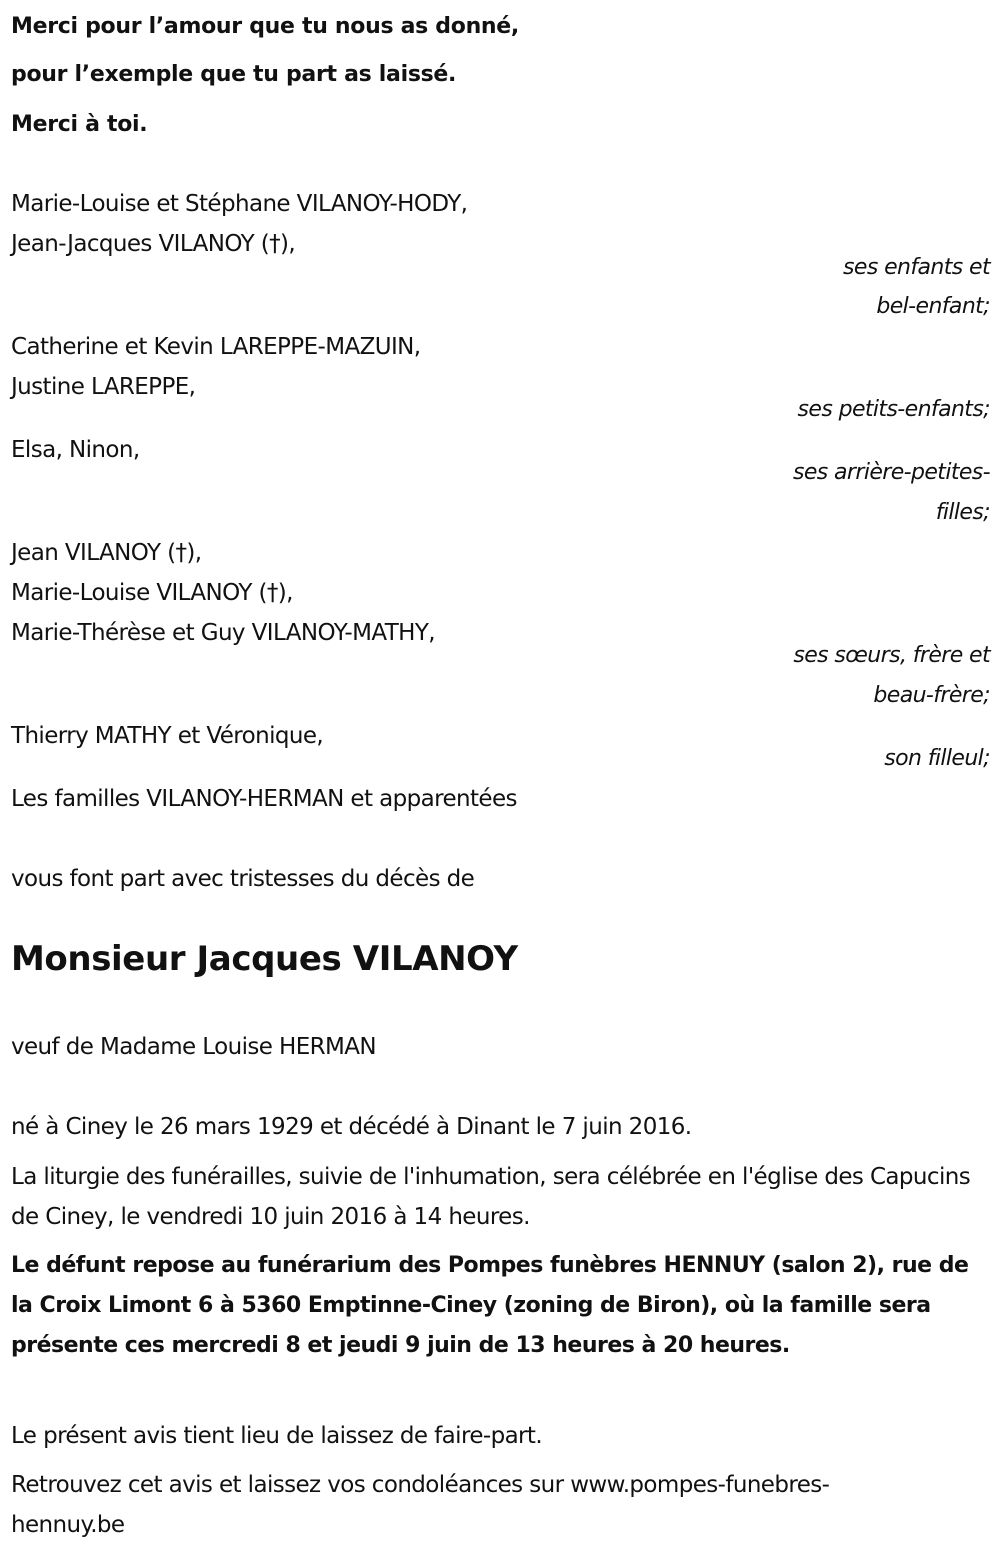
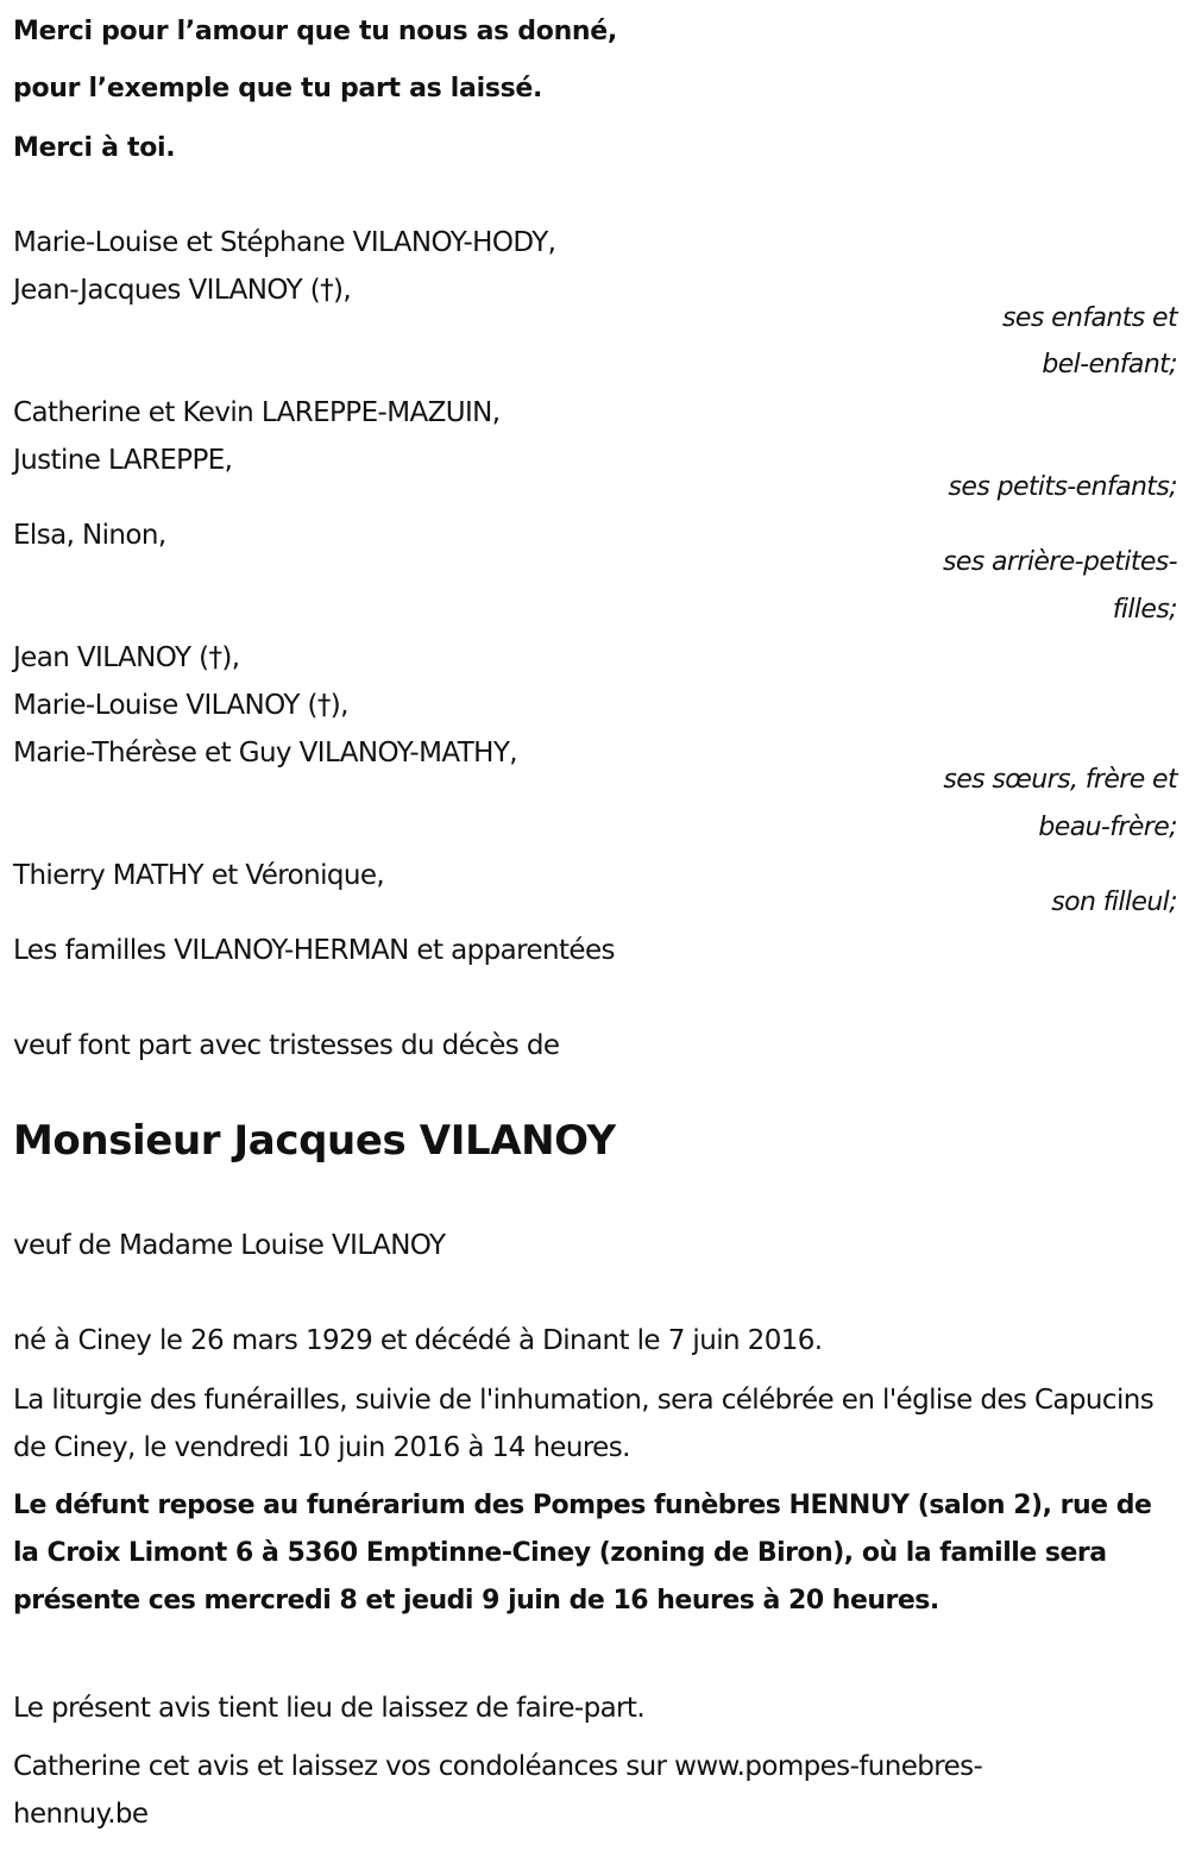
  Merci pour l’amour que tu nous as donné,
  pour l’exemple que tu part as laissé.
  Merci à toi.
  Marie-Louise et Stéphane VILANOY-HODY,
  Jean-Jacques VILANOY (†),
  ses enfants et
  bel-enfant;
  Catherine et Kevin LAREPPE-MAZUIN,
  Justine LAREPPE,
  ses petits-enfants;
  Elsa, Ninon,
  ses arrière-petites-
  filles;
  Jean VILANOY (†),
  Marie-Louise VILANOY (†),
  Marie-Thérèse et Guy VILANOY-MATHY,
  ses sœurs, frère et
  beau-frère;
  Thierry MATHY et Véronique,
  son filleul;
  Les familles VILANOY-HERMAN et apparentées
- vous font part avec tristesses du décès de
+ veuf font part avec tristesses du décès de
  Monsieur Jacques VILANOY
- veuf de Madame Louise HERMAN
+ veuf de Madame Louise VILANOY
  né à Ciney le 26 mars 1929 et décédé à Dinant le 7 juin 2016.
  La liturgie des funérailles, suivie de l'inhumation, sera célébrée en l'église des Capucins de Ciney, le vendredi 10 juin 2016 à 14 heures.
- Le défunt repose au funérarium des Pompes funèbres HENNUY (salon 2), rue de la Croix Limont 6 à 5360 Emptinne-Ciney (zoning de Biron), où la famille sera présente ces mercredi 8 et jeudi 9 juin de 13 heures à 20 heures.
+ Le défunt repose au funérarium des Pompes funèbres HENNUY (salon 2), rue de la Croix Limont 6 à 5360 Emptinne-Ciney (zoning de Biron), où la famille sera présente ces mercredi 8 et jeudi 9 juin de 16 heures à 20 heures.
  Le présent avis tient lieu de laissez de faire-part.
- Retrouvez cet avis et laissez vos condoléances sur www.pompes-funebres-hennuy.be
+ Catherine cet avis et laissez vos condoléances sur www.pompes-funebres-hennuy.be
